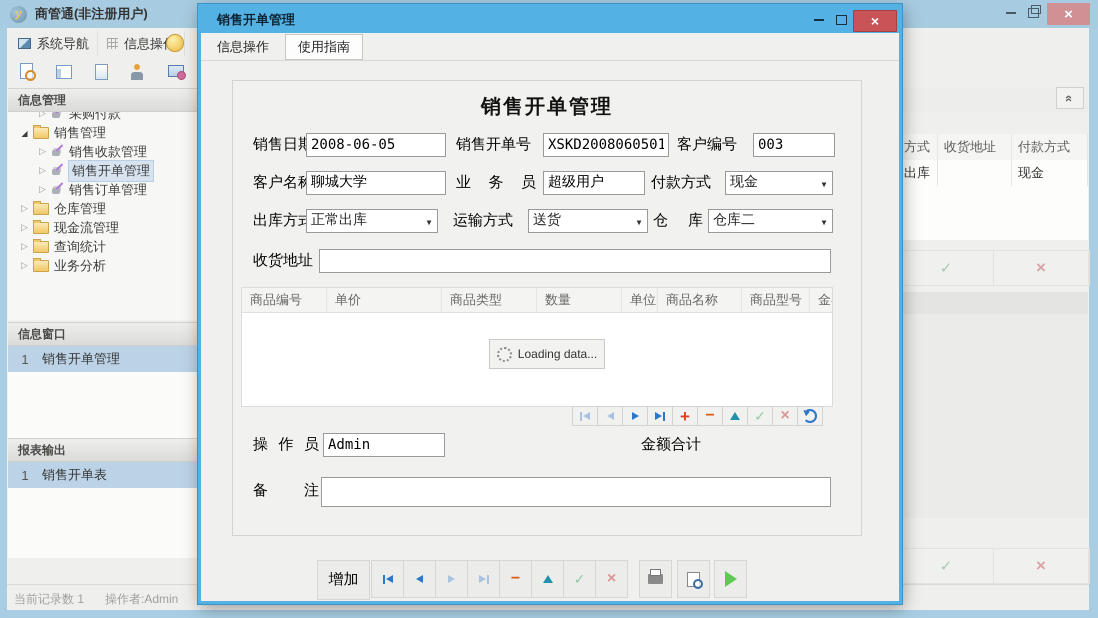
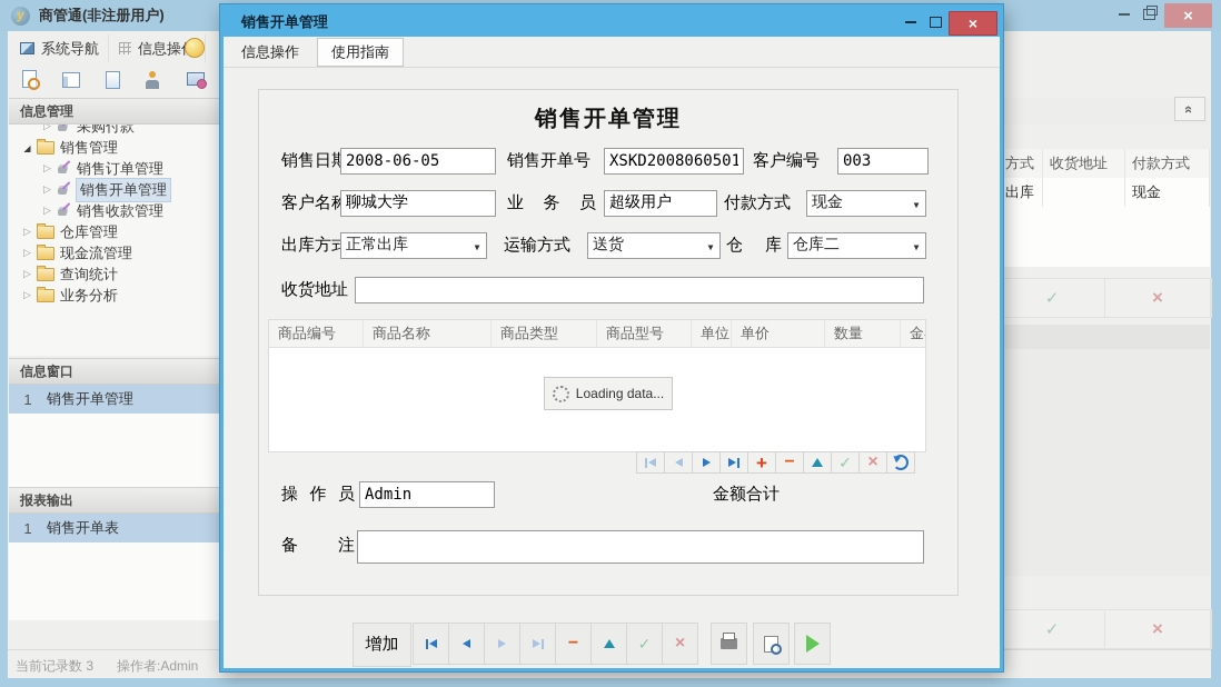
  y
  商管通(非注册用户)
  系统导航
  信息操
  信息管理
  采购付款
  销售管理
- 销售收款管理
+ 销售订单管理
  销售开单管理
- 销售订单管理
+ 销售收款管理
  仓库管理
  现金流管理
  查询统计
  业务分析
  信息窗口
  1
  销售开单管理
  报表输出
  1
  销售开单表
- 当前记录数 1
+ 当前记录数 3
  操作者:Admin
  方式
  收货地址
  付款方式
  出库
  现金
  销售开单管理
  信息操作
  使用指南
  销售开单管理
  销售日
  2008-06-05
  销售开单号
  XSKD2008060501
  客户编号
  003
  客户名
  聊城大学
  业 务 员
  超级用户
  付款方式
  现金
  出库方
  正常出库
  运输方式
  送货
  仓 库
  仓库二
  收货地址
  商品编号
- 单价
+ 商品名称
  商品类型
- 数量
+ 商品型号
  单位
- 商品名称
+ 单价
- 商品型号
+ 数量
  Loading data...
  操 作 员
  Admin
  金额合计
  备 注
  增加
